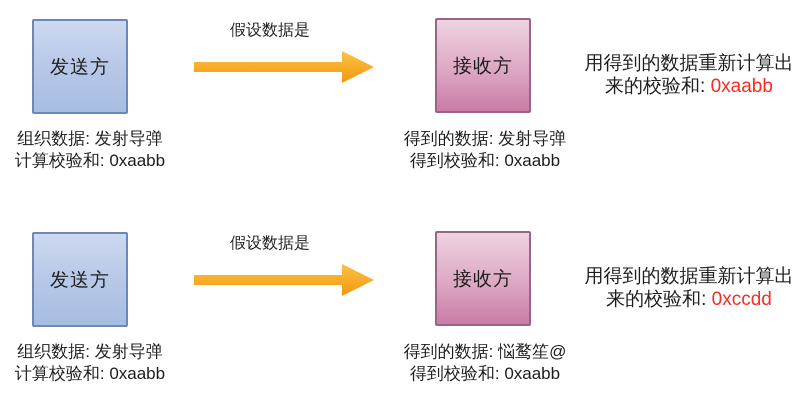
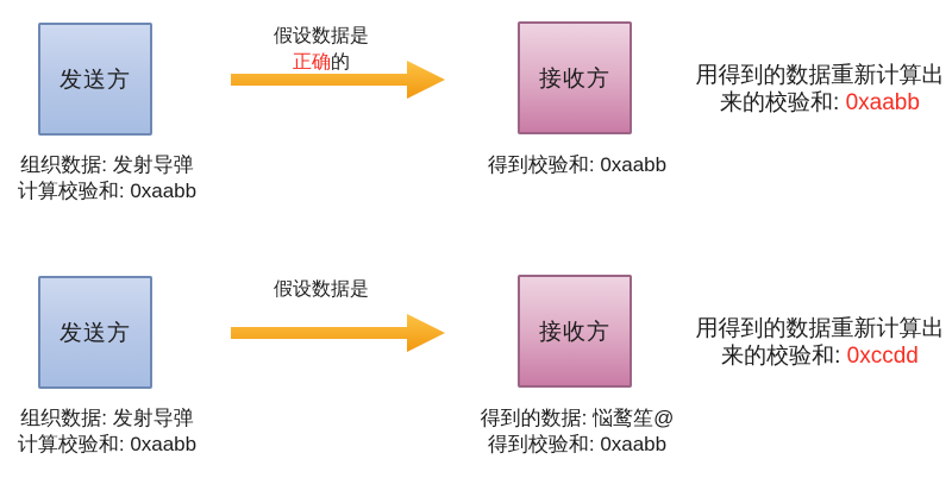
  发送方
  组织数据: 发射导弹
  计算校验和: 0xaabb
  假设数据是
+ 正确的
  接收方
- 得到的数据: 发射导弹
  得到校验和: 0xaabb
  用得到的数据重新计算出
  来的校验和: 0xaabb
  发送方
  组织数据: 发射导弹
  计算校验和: 0xaabb
  假设数据是
  接收方
  得到的数据: 悩鹜笙@
  得到校验和: 0xaabb
  用得到的数据重新计算出
  来的校验和: 0xccdd
